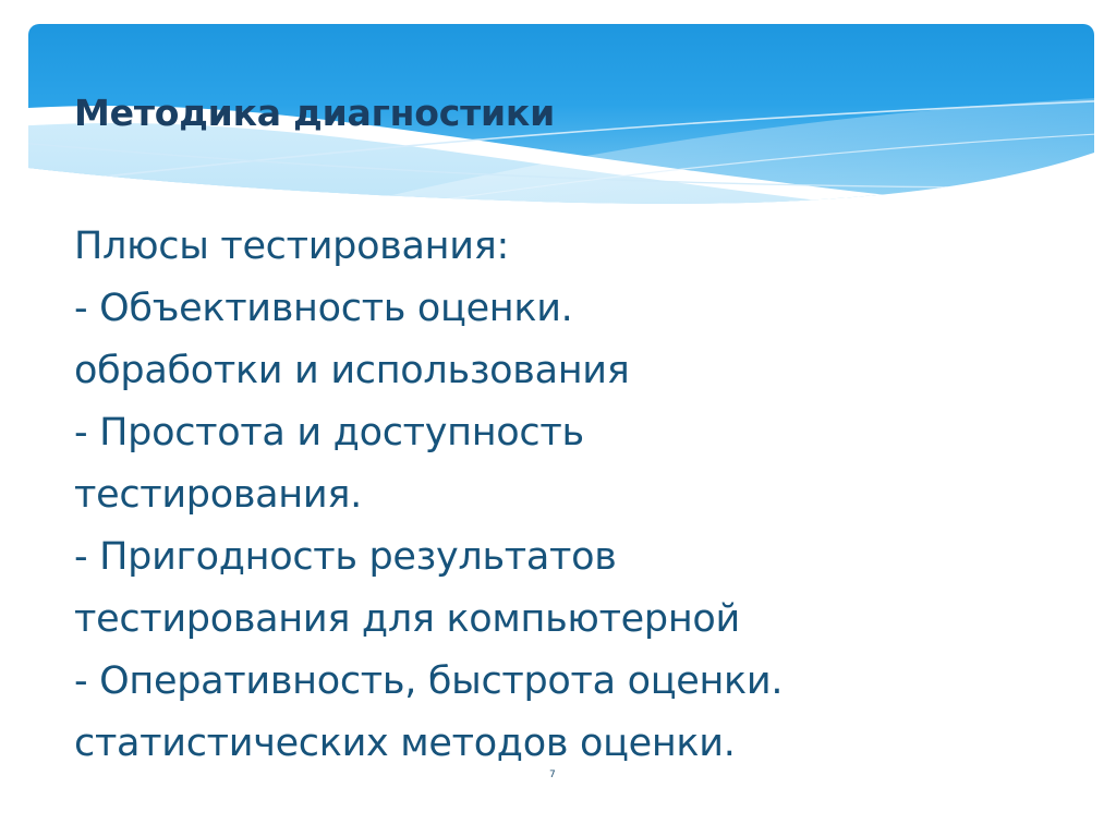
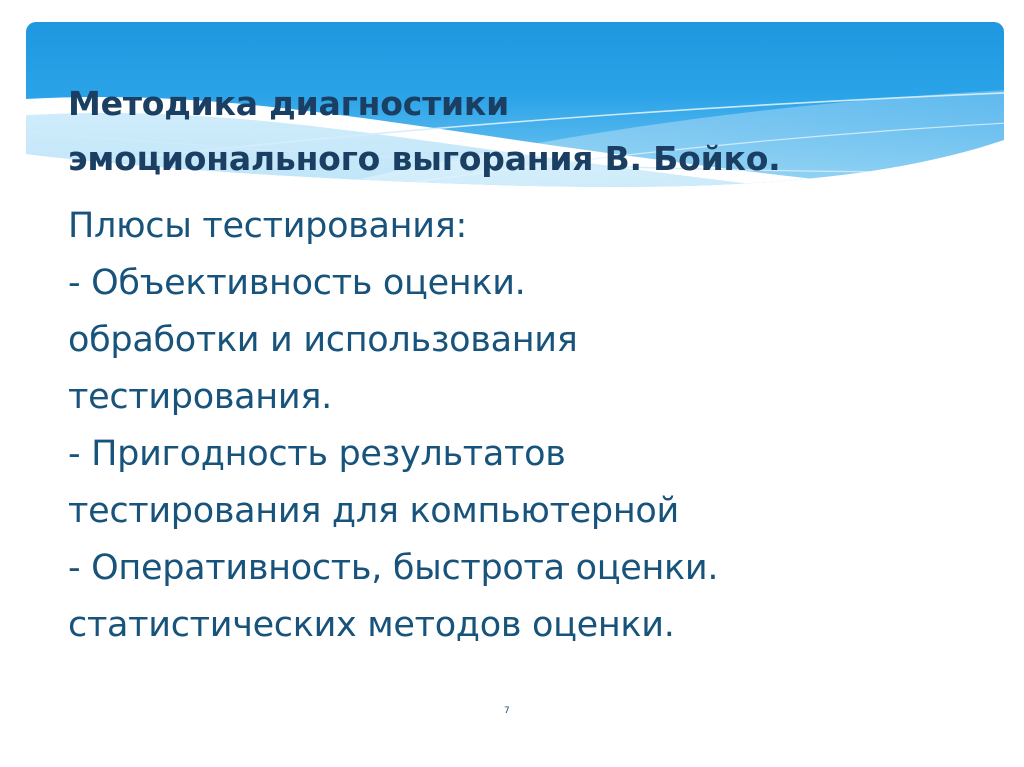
  Методика диагностики
+ эмоционального выгорания В. Бойко.
  Плюсы тестирования:
  - Объективность оценки.
  обработки и использования
- - Простота и доступность
  тестирования.
  - Пригодность результатов
  тестирования для компьютерной
  - Оперативность, быстрота оценки.
  статистических методов оценки.
  7
